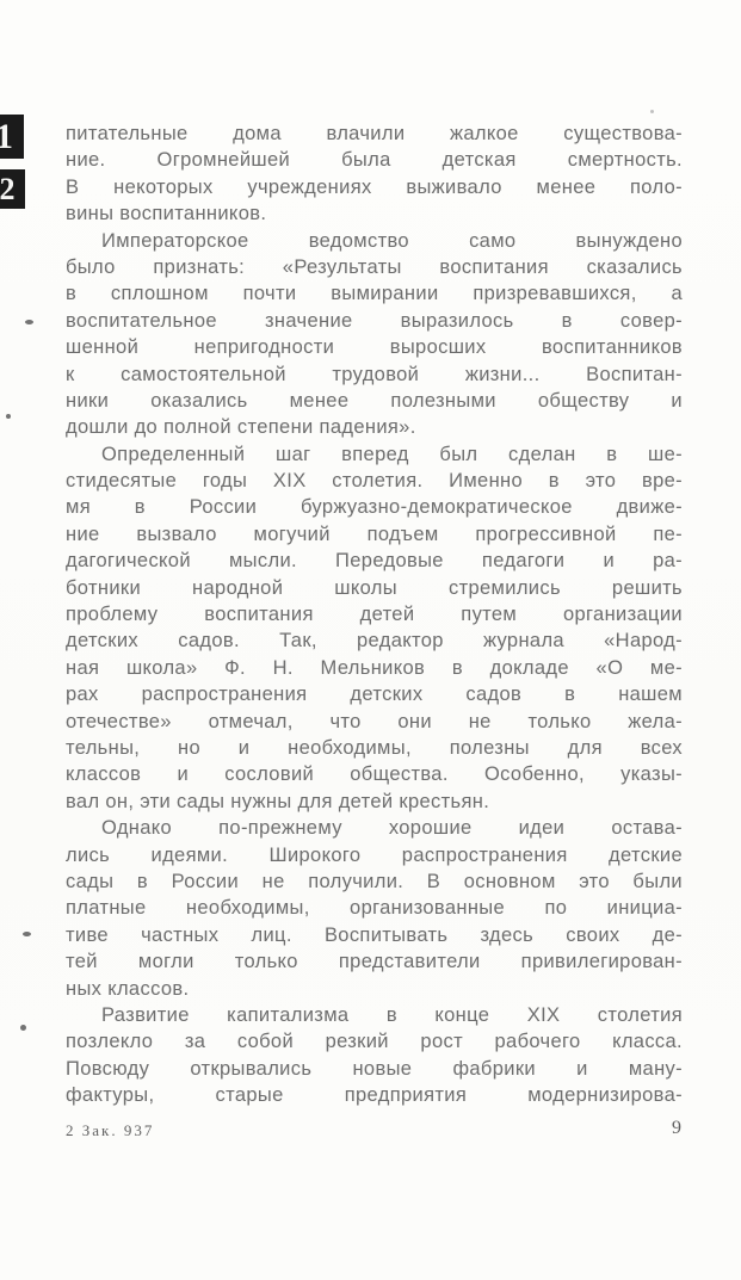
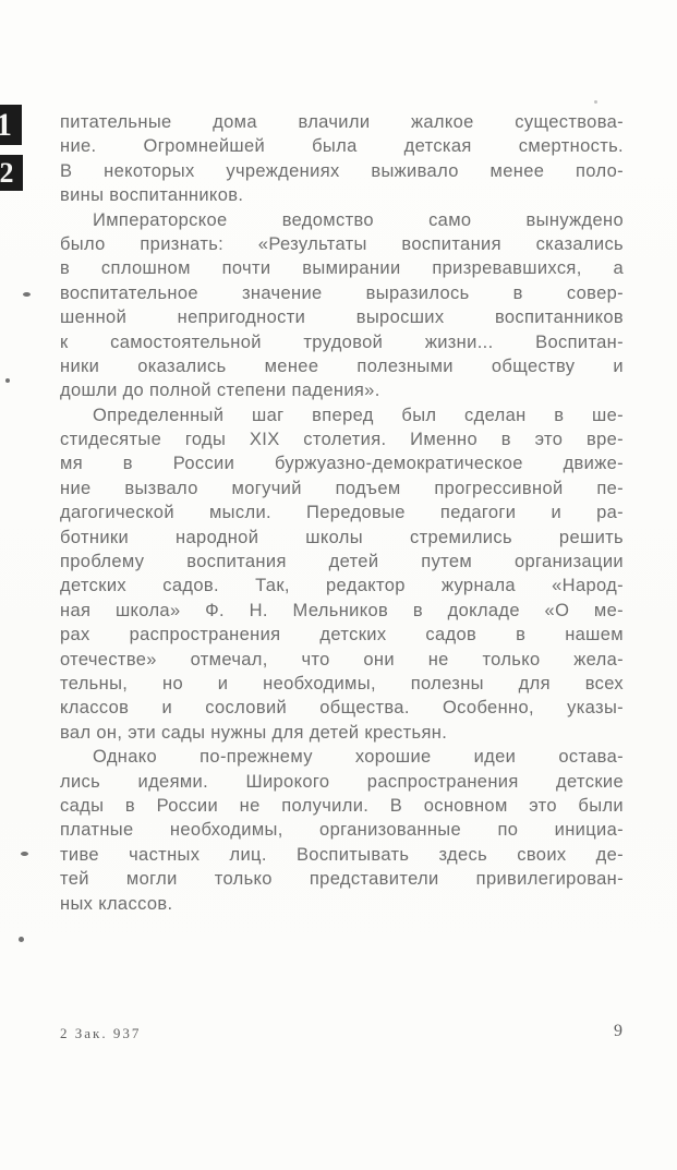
  1
  2
  питательные дома влачили жалкое существова-
  ние. Огромнейшей была детская смертность.
  В некоторых учреждениях выживало менее поло-
  вины воспитанников.
  Императорское ведомство само вынуждено
  было признать: «Результаты воспитания сказались
  в сплошном почти вымирании призревавшихся, а
  воспитательное значение выразилось в совер-
  шенной непригодности выросших воспитанников
  к самостоятельной трудовой жизни... Воспитан-
  ники оказались менее полезными обществу и
  дошли до полной степени падения».
  Определенный шаг вперед был сделан в ше-
  стидесятые годы XIX столетия. Именно в это вре-
  мя в России буржуазно-демократическое движе-
  ние вызвало могучий подъем прогрессивной пе-
  дагогической мысли. Передовые педагоги и ра-
  ботники народной школы стремились решить
  проблему воспитания детей путем организации
  детских садов. Так, редактор журнала «Народ-
  ная школа» Ф. Н. Мельников в докладе «О ме-
  рах распространения детских садов в нашем
  отечестве» отмечал, что они не только жела-
  тельны, но и необходимы, полезны для всех
  классов и сословий общества. Особенно, указы-
  вал он, эти сады нужны для детей крестьян.
  Однако по-прежнему хорошие идеи остава-
  лись идеями. Широкого распространения детские
  сады в России не получили. В основном это были
  платные необходимы, организованные по инициа-
  тиве частных лиц. Воспитывать здесь своих де-
  тей могли только представители привилегирован-
  ных классов.
- Развитие капитализма в конце XIX столетия
- позлекло за собой резкий рост рабочего класса.
- Повсюду открывались новые фабрики и ману-
- фактуры, старые предприятия модернизирова-
  2 Зак. 937
  9
